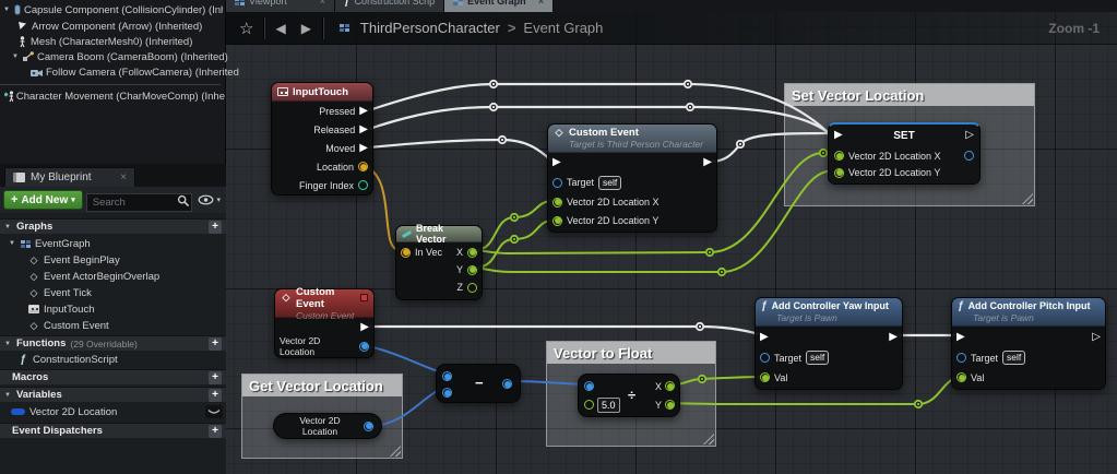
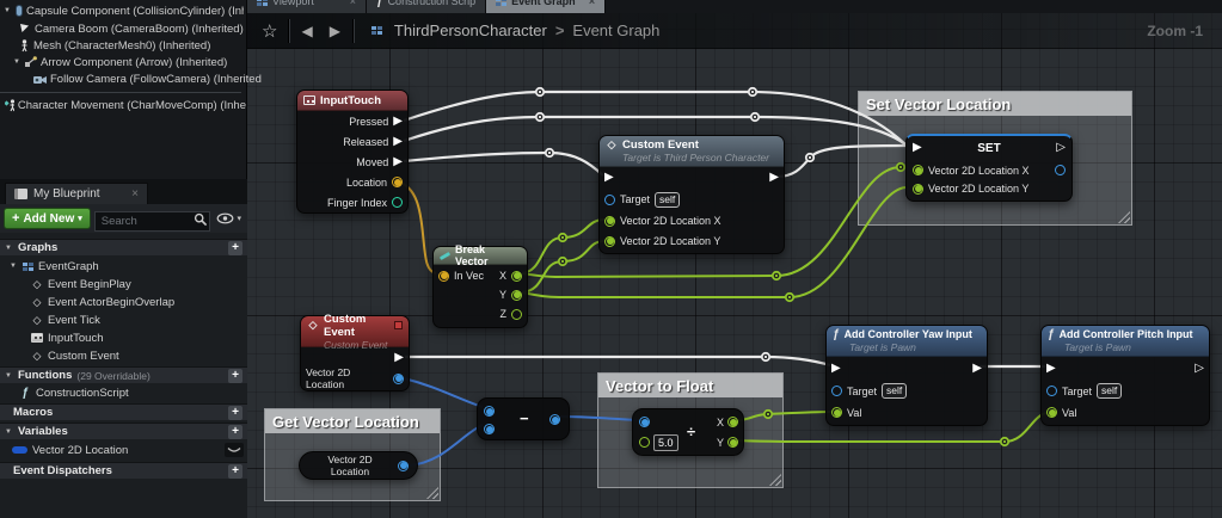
  Set Vector Location
  Get Vector Location
  Vector to Float
  InputTouch
  Pressed
  ▶
  Released
  ▶
  Moved
  ▶
  Location
  Finger Index
  ◇
  Custom Event
  Target is Third Person Character
  ▶
  ▶
  Target
  self
  Vector 2D Location X
  Vector 2D Location Y
  ▶
  SET
  ▷
  Vector 2D Location X
  Vector 2D Location Y
  Break Vector
  In Vec
  X
  Y
  Z
  ◇
  Custom Event
  Custom Event
  ▶
  Vector 2D Location
  Vector 2D Location
  −
  5.0
  ÷
  X
  Y
  ƒ
  Add Controller Yaw Input
  Target is Pawn
  ▶
  ▶
  Target
  self
  Val
  ƒ
  Add Controller Pitch Input
  Target is Pawn
  ▶
  ▷
  Target
  self
  Val
  Viewport
  ×
  ƒ
  Construction Scrip
  Event Graph
  ×
  ☆
  ◀
  ▶
  ThirdPersonCharacter
  >
  Event Graph
  Zoom -1
  Capsule Component (CollisionCylinder) (In
- Arrow Component (Arrow) (Inherited)
+ Camera Boom (CameraBoom) (Inherited)
  Mesh (CharacterMesh0) (Inherited)
- Camera Boom (CameraBoom) (Inherited)
+ Arrow Component (Arrow) (Inherited)
  Follow Camera (FollowCamera) (Inherited
  Character Movement (CharMoveComp) (Inhe
  My Blueprint
  ×
  +
  Add New
  Search
  Graphs
  +
  EventGraph
  ◇
  Event BeginPlay
  ◇
  Event ActorBeginOverlap
  ◇
  Event Tick
  InputTouch
  ◇
  Custom Event
  Functions
  (29 Overridable)
  +
  ƒ
  ConstructionScript
  Macros
  +
  Variables
  +
  Vector 2D Location
  Event Dispatchers
  +
